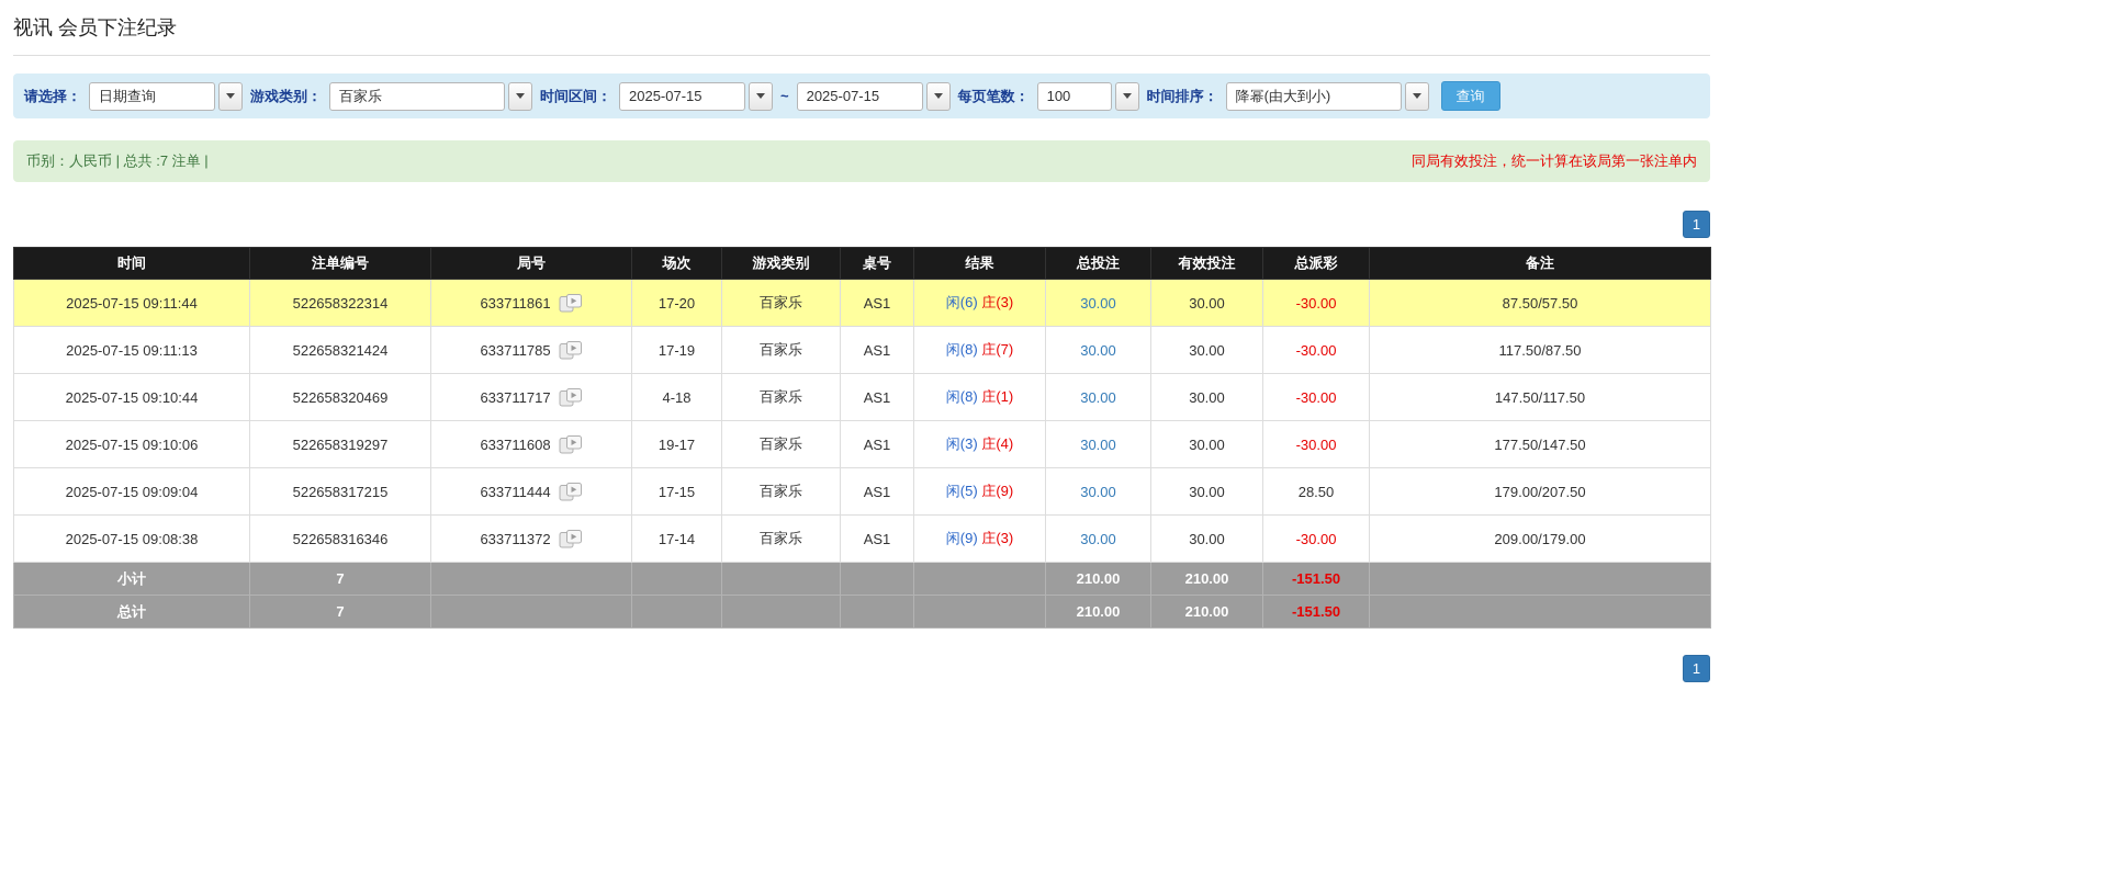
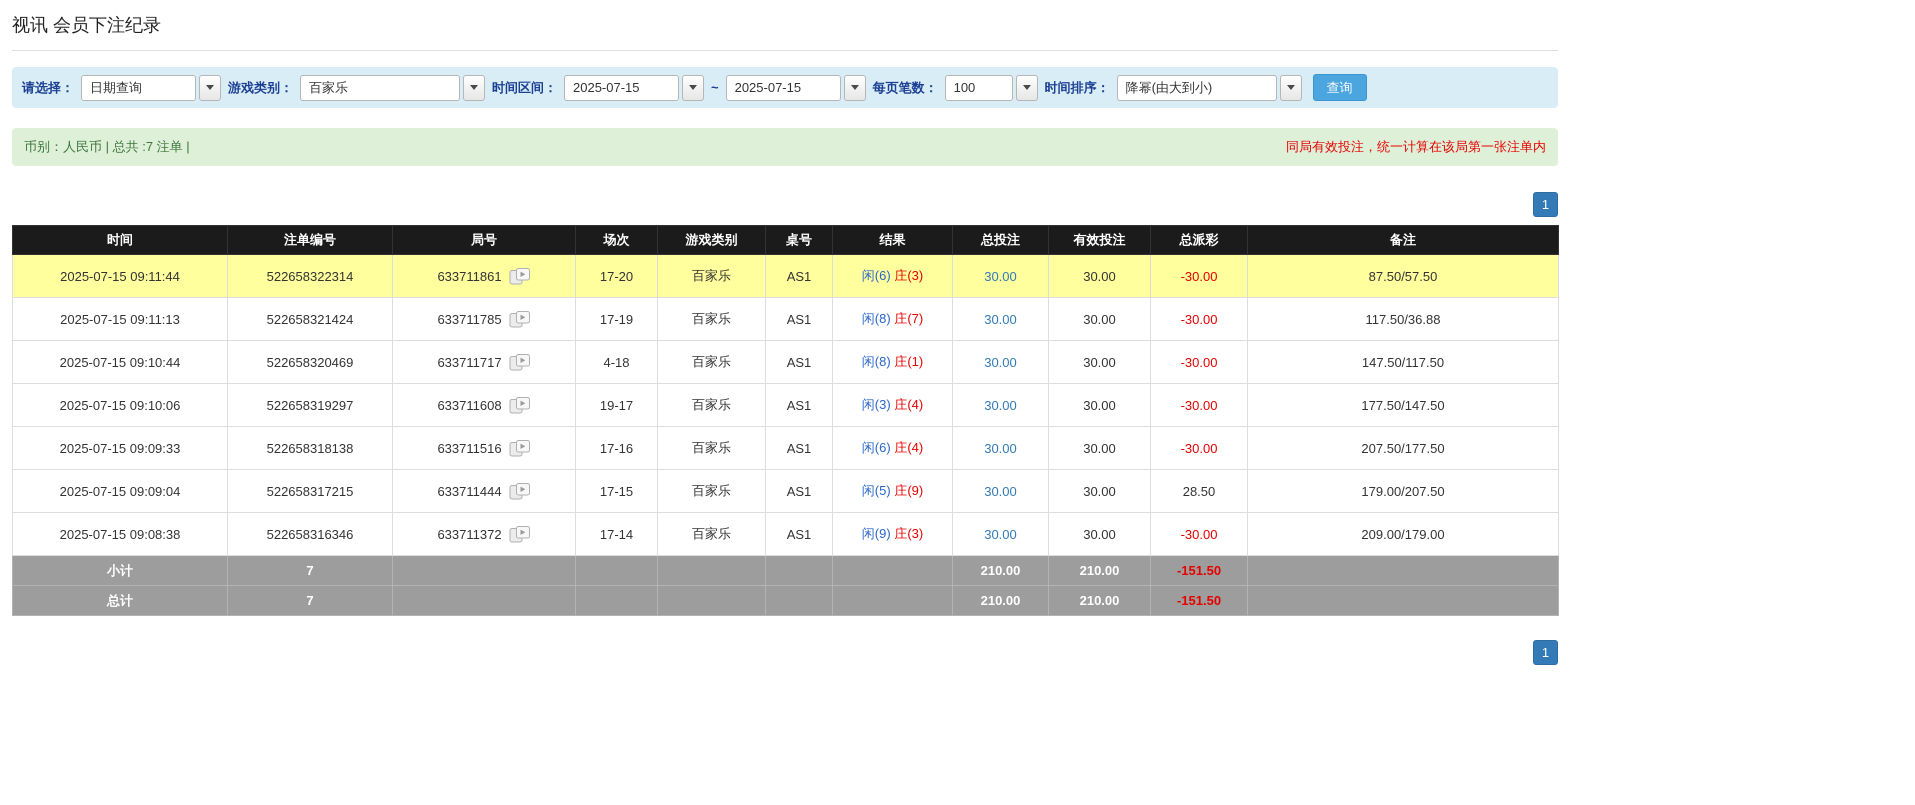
  视讯 会员下注纪录
  请选择：
  日期查询
  游戏类别：
  百家乐
  时间区间：
  2025-07-15
  ~
  2025-07-15
  每页笔数：
  100
  时间排序：
  降幂(由大到小)
  查询
  币别：人民币 | 总共 :7 注单 |
  同局有效投注，统一计算在该局第一张注单内
  1
  时间	注单编号	局号	场次	游戏类别	桌号	结果	总投注	有效投注	总派彩	备注
  2025-07-15 09:11:44	522658322314	633711861	17-20	百家乐	AS1	闲(6) 庄(3)	30.00	30.00	-30.00	87.50/57.50
- 2025-07-15 09:11:13	522658321424	633711785	17-19	百家乐	AS1	闲(8) 庄(7)	30.00	30.00	-30.00	117.50/87.50
+ 2025-07-15 09:11:13	522658321424	633711785	17-19	百家乐	AS1	闲(8) 庄(7)	30.00	30.00	-30.00	117.50/36.88
  2025-07-15 09:10:44	522658320469	633711717	4-18	百家乐	AS1	闲(8) 庄(1)	30.00	30.00	-30.00	147.50/117.50
  2025-07-15 09:10:06	522658319297	633711608	19-17	百家乐	AS1	闲(3) 庄(4)	30.00	30.00	-30.00	177.50/147.50
+ 2025-07-15 09:09:33	522658318138	633711516	17-16	百家乐	AS1	闲(6) 庄(4)	30.00	30.00	-30.00	207.50/177.50
  2025-07-15 09:09:04	522658317215	633711444	17-15	百家乐	AS1	闲(5) 庄(9)	30.00	30.00	28.50	179.00/207.50
  2025-07-15 09:08:38	522658316346	633711372	17-14	百家乐	AS1	闲(9) 庄(3)	30.00	30.00	-30.00	209.00/179.00
  小计	7						210.00	210.00	-151.50
  总计	7						210.00	210.00	-151.50
  1
